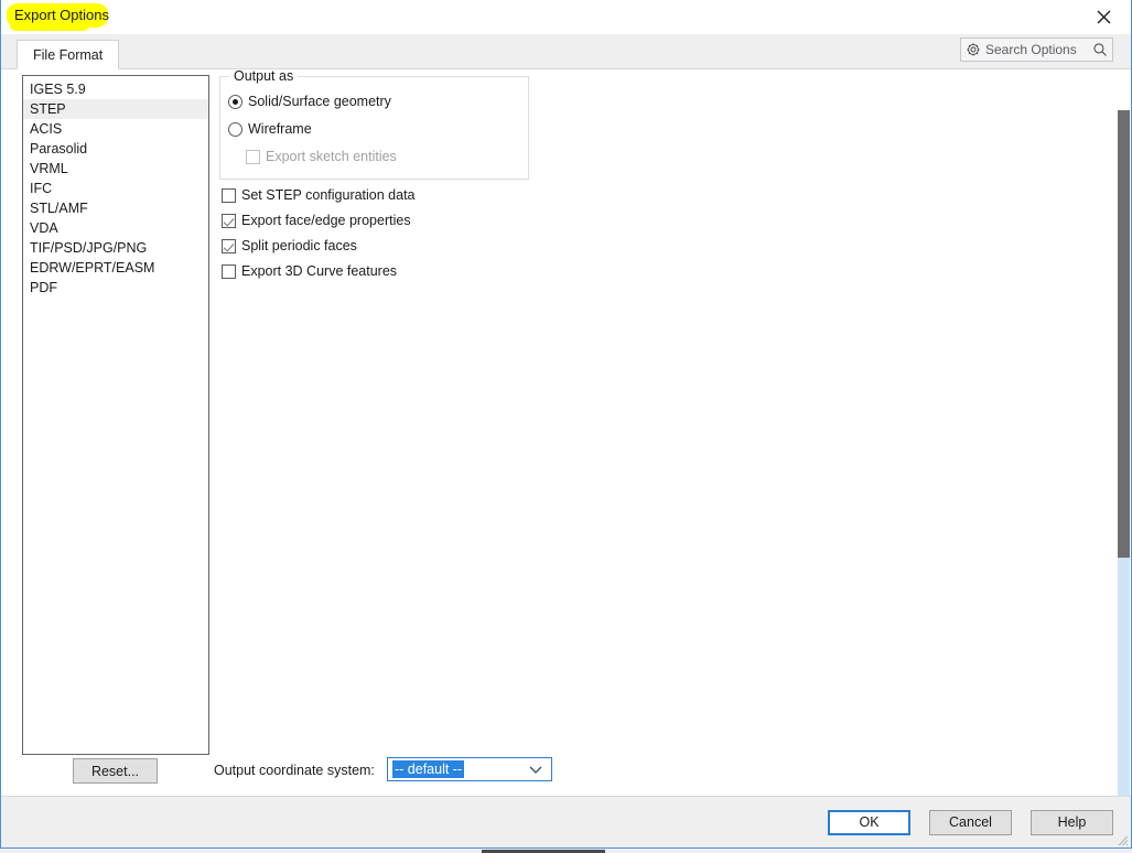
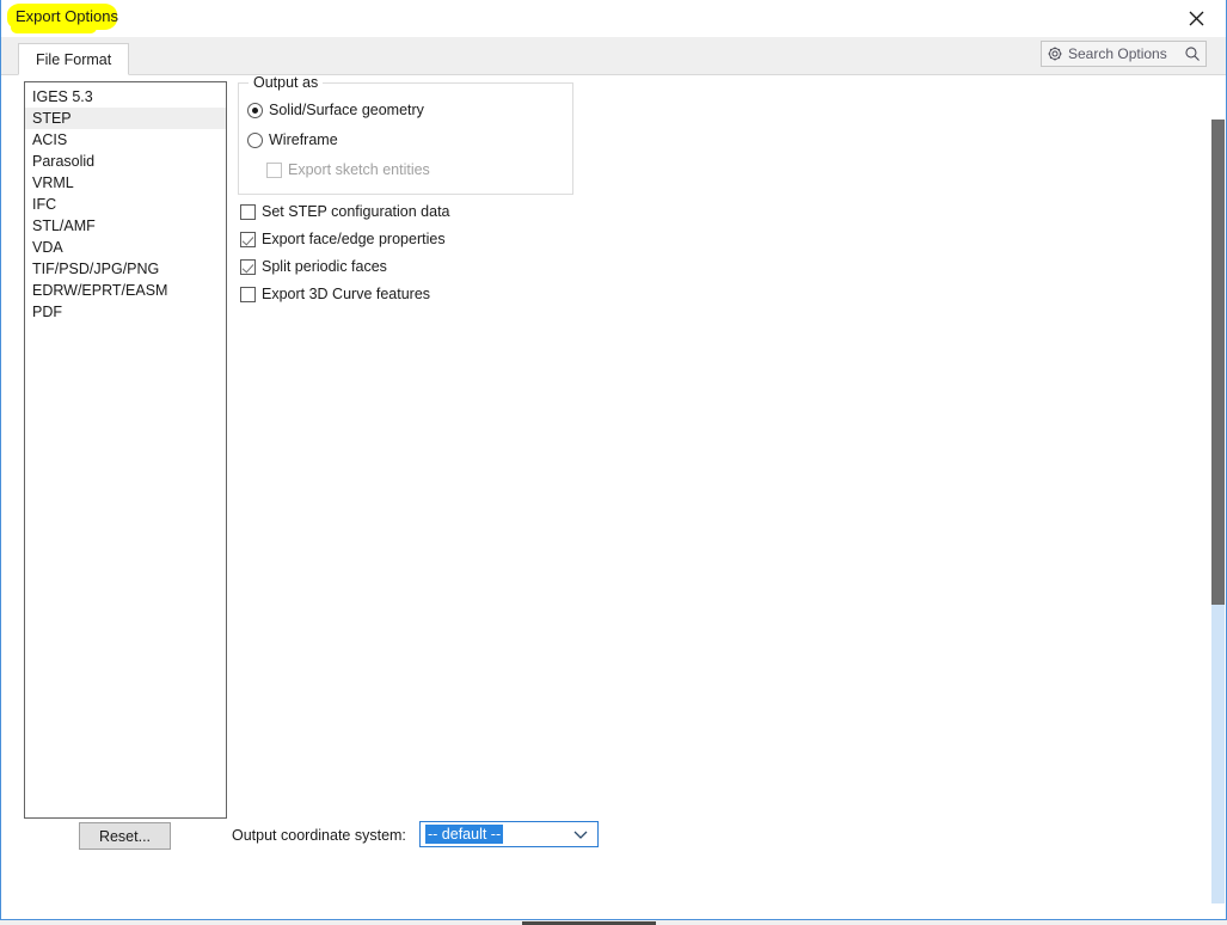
  Export Options
  File Format
  Search Options
- IGES 5.9
+ IGES 5.3
  STEP
  ACIS
  Parasolid
  VRML
  IFC
  STL/AMF
  VDA
  TIF/PSD/JPG/PNG
  EDRW/EPRT/EASM
  PDF
  Output as
  Solid/Surface geometry
  Wireframe
  Export sketch entities
  Set STEP configuration data
  Export face/edge properties
  Split periodic faces
  Export 3D Curve features
  Reset...
  Output coordinate system:
  -- default --
- OK
- Cancel
- Help
